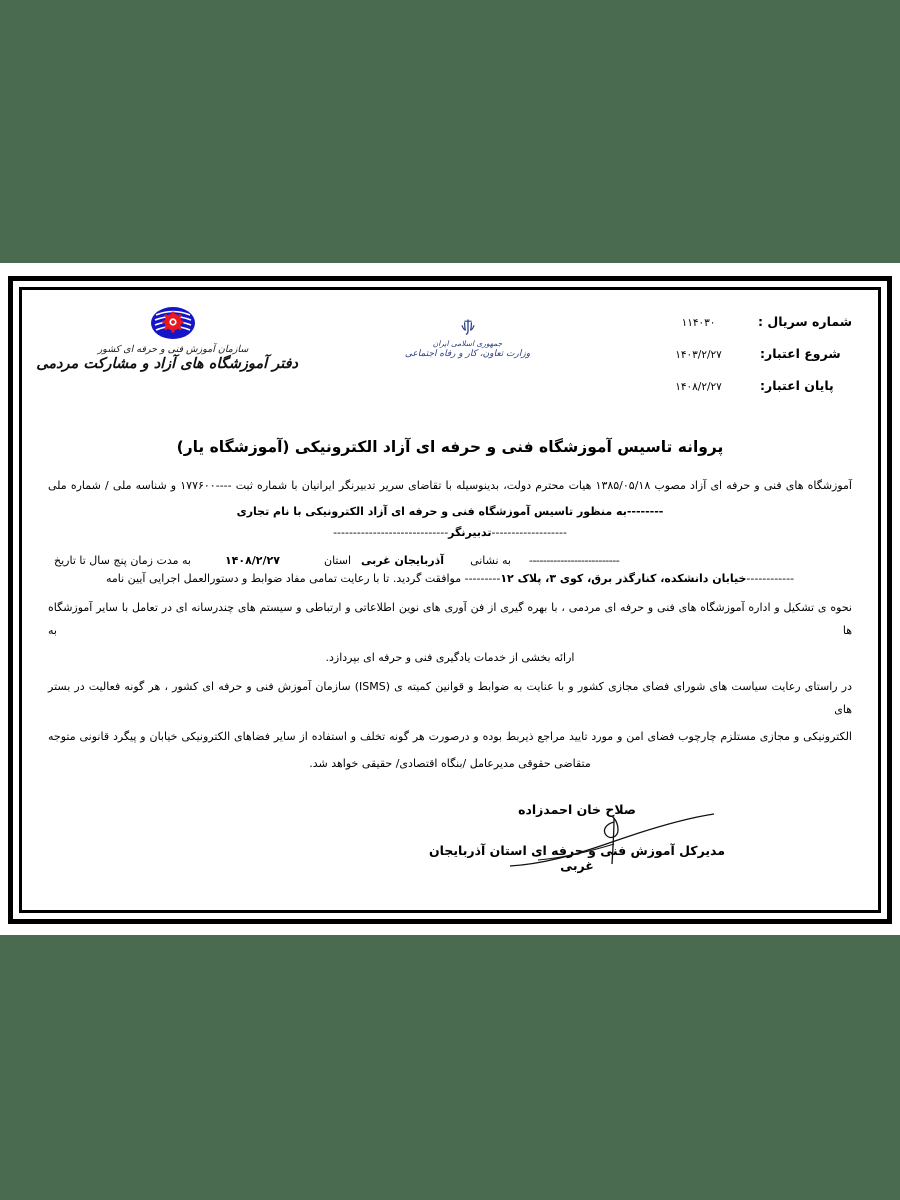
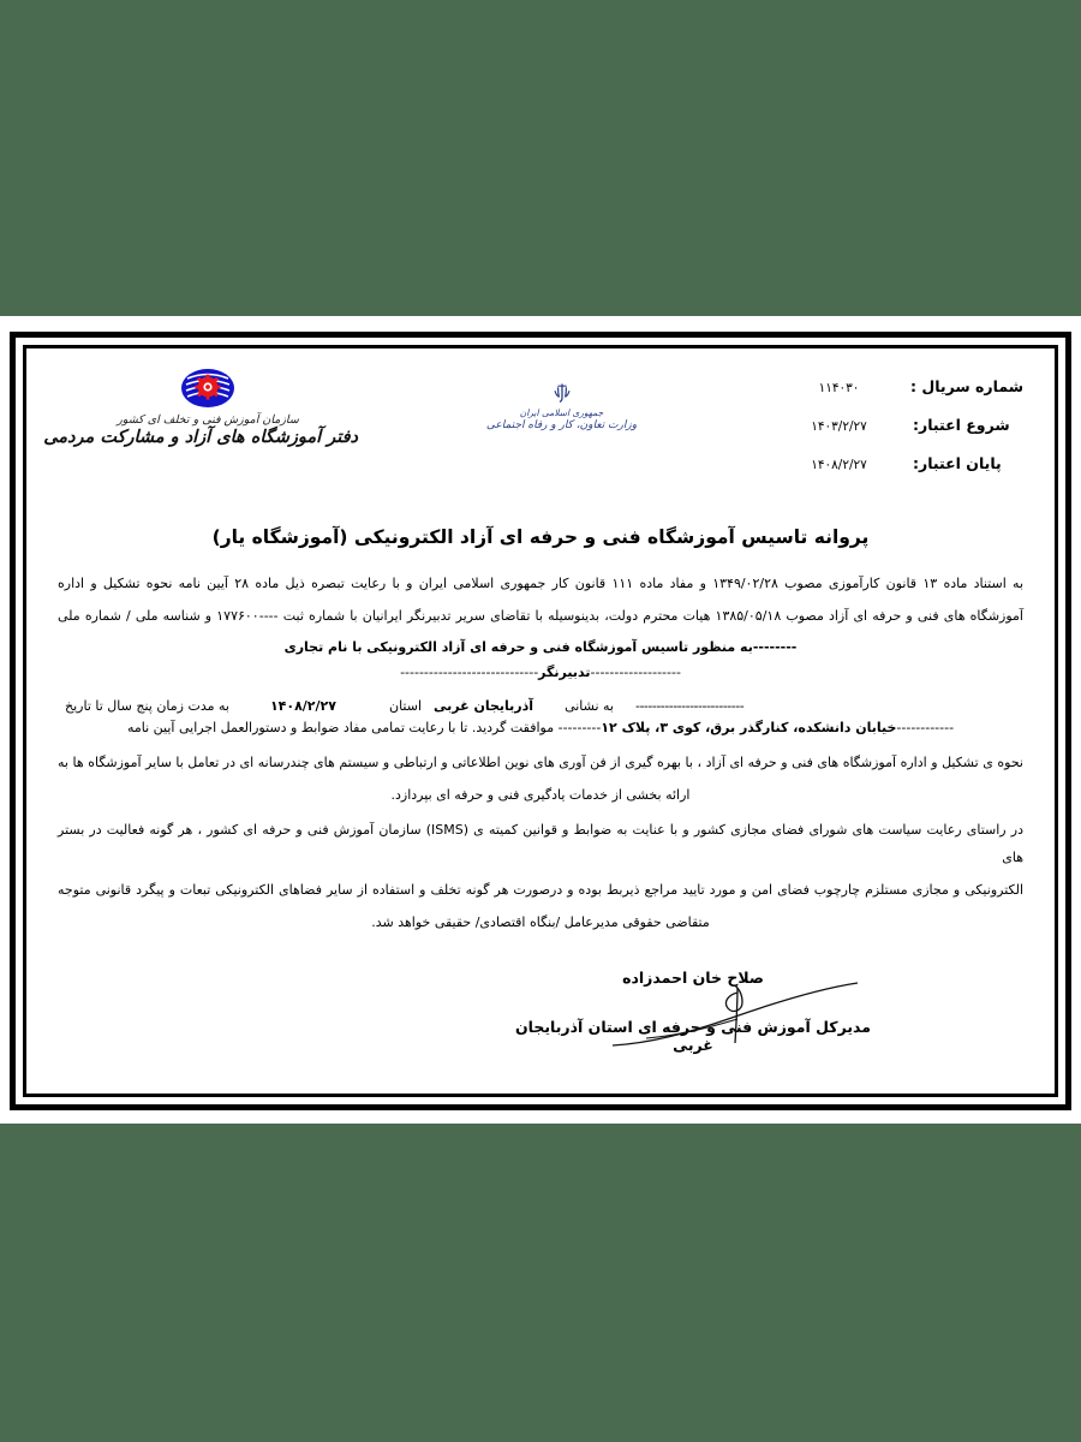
- سازمان آموزش فنی و حرفه ای کشور
+ سازمان آموزش فنی و تخلف ای کشور
  دفتر آموزشگاه های آزاد و مشارکت مردمی
  جمهوری اسلامی ایران
  وزارت تعاون، کار و رفاه اجتماعی
  شماره سریال :
  ۱۱۴۰۳۰
  شروع اعتبار:
  ۱۴۰۳/۲/۲۷
  پایان اعتبار:
  ۱۴۰۸/۲/۲۷
  پروانه تاسیس آموزشگاه فنی و حرفه ای آزاد الکترونیکی (آموزشگاه یار)
+ به استناد ماده ۱۳ قانون کارآموزی مصوب ۱۳۴۹/۰۲/۲۸ و مفاد ماده ۱۱۱ قانون کار جمهوری اسلامی ایران و با رعایت تبصره ذیل ماده ۲۸ آیین نامه نحوه تشکیل و اداره
  آموزشگاه های فنی و حرفه ای آزاد مصوب ۱۳۸۵/۰۵/۱۸ هیات محترم دولت، بدینوسیله با تقاضای سریر تدبیرنگر ایرانیان با شماره ثبت ----۱۷۷۶۰۰ و شناسه ملی / شماره ملی
  --------به منظور تاسیس آموزشگاه فنی و حرفه ای آزاد الکترونیکی با نام تجاری
  -------------------تدبیرنگر-----------------------------
  به مدت زمان پنج سال تا تاریخ
  ۱۴۰۸/۲/۲۷
  استان
  آذربایجان غربی
  به نشانی
  --------------------------
  ------------خیابان دانشکده، کنارگذر برق، کوی ۳، پلاک ۱۲--------- موافقت گردید. تا با رعایت تمامی مفاد ضوابط و دستورالعمل اجرایی آیین نامه
- نحوه ی تشکیل و اداره آموزشگاه های فنی و حرفه ای مردمی ، با بهره گیری از فن آوری های نوین اطلاعاتی و ارتباطی و سیستم های چندرسانه ای در تعامل با سایر آموزشگاه ها به
+ نحوه ی تشکیل و اداره آموزشگاه های فنی و حرفه ای آزاد ، با بهره گیری از فن آوری های نوین اطلاعاتی و ارتباطی و سیستم های چندرسانه ای در تعامل با سایر آموزشگاه ها به
  ارائه بخشی از خدمات یادگیری فنی و حرفه ای بپردازد.
  در راستای رعایت سیاست های شورای فضای مجازی کشور و با عنایت به ضوابط و قوانین کمیته ی (ISMS) سازمان آموزش فنی و حرفه ای کشور ، هر گونه فعالیت در بستر های
- الکترونیکی و مجازی مستلزم چارچوب فضای امن و مورد تایید مراجع ذیربط بوده و درصورت هر گونه تخلف و استفاده از سایر فضاهای الکترونیکی خیابان و پیگرد قانونی متوجه
+ الکترونیکی و مجازی مستلزم چارچوب فضای امن و مورد تایید مراجع ذیربط بوده و درصورت هر گونه تخلف و استفاده از سایر فضاهای الکترونیکی تبعات و پیگرد قانونی متوجه
  متقاضی حقوقی مدیرعامل /بنگاه اقتصادی/ حقیقی خواهد شد.
  صلاح خان احمدزاده
  مدیرکل آموزش فنی حرفه ای استان آذربایجان غربی
